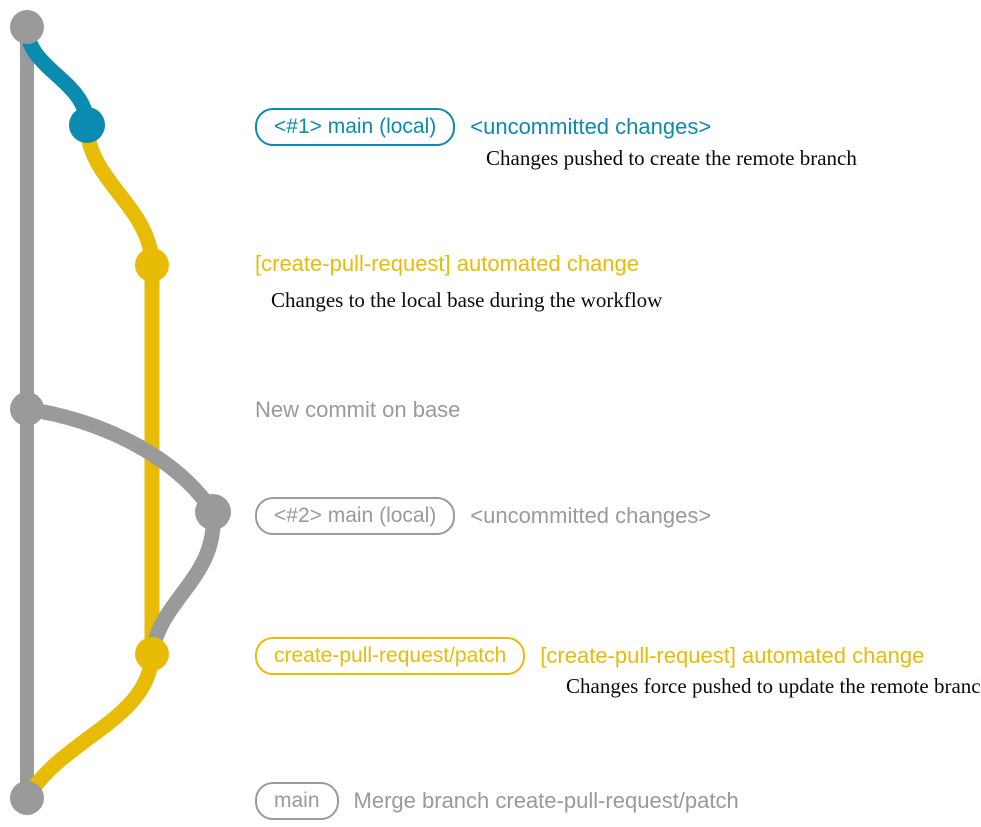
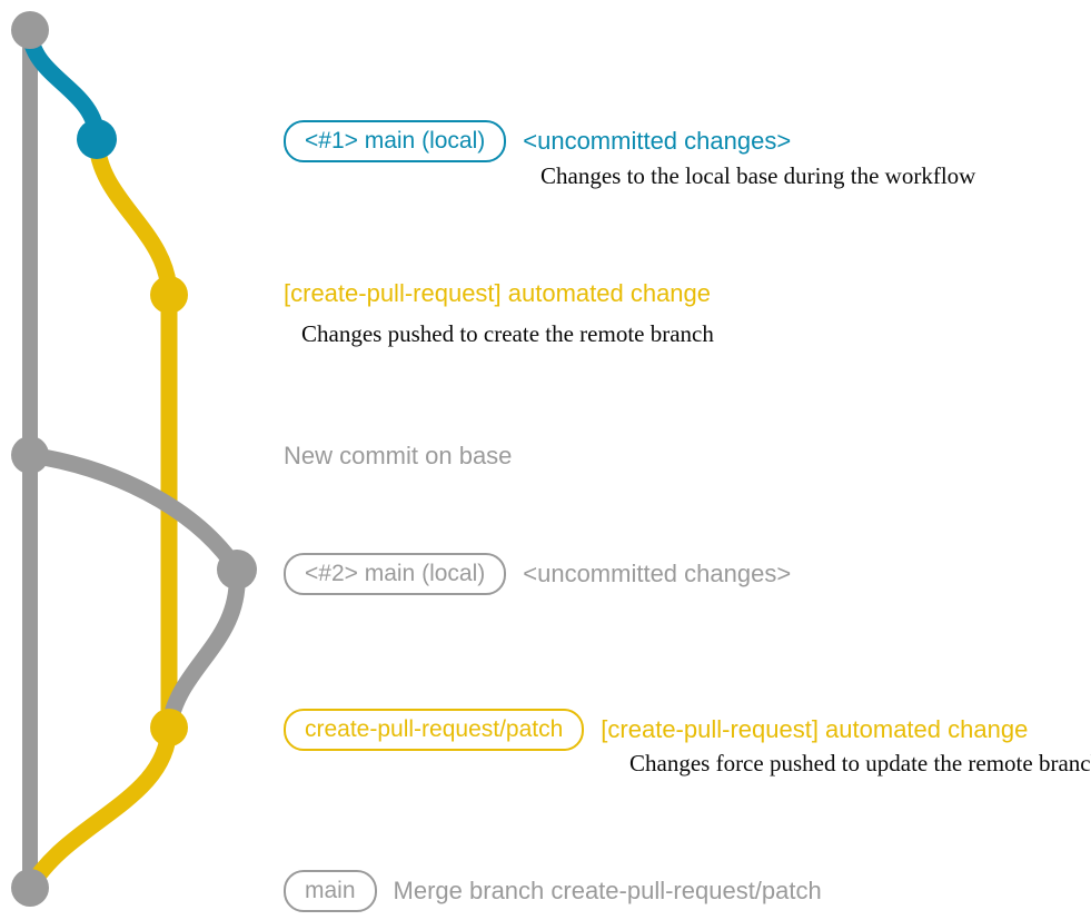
  <#1> main (local)
  <uncommitted changes>
- Changes pushed to create the remote branch
+ Changes to the local base during the workflow
  [create-pull-request] automated change
- Changes to the local base during the workflow
+ Changes pushed to create the remote branch
  New commit on base
  <#2> main (local)
  <uncommitted changes>
  create-pull-request/patch
  [create-pull-request] automated change
  Changes force pushed to update the remote branc
  main
  Merge branch create-pull-request/patch
